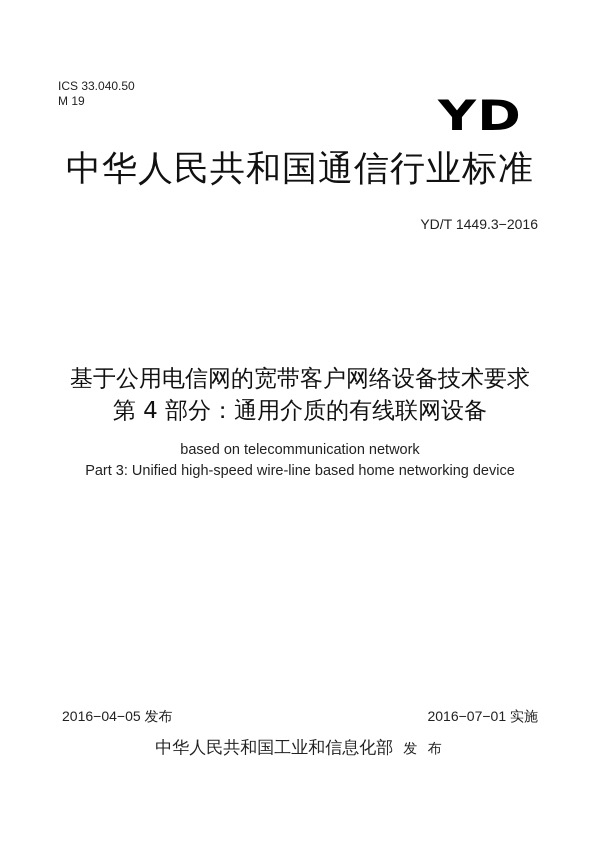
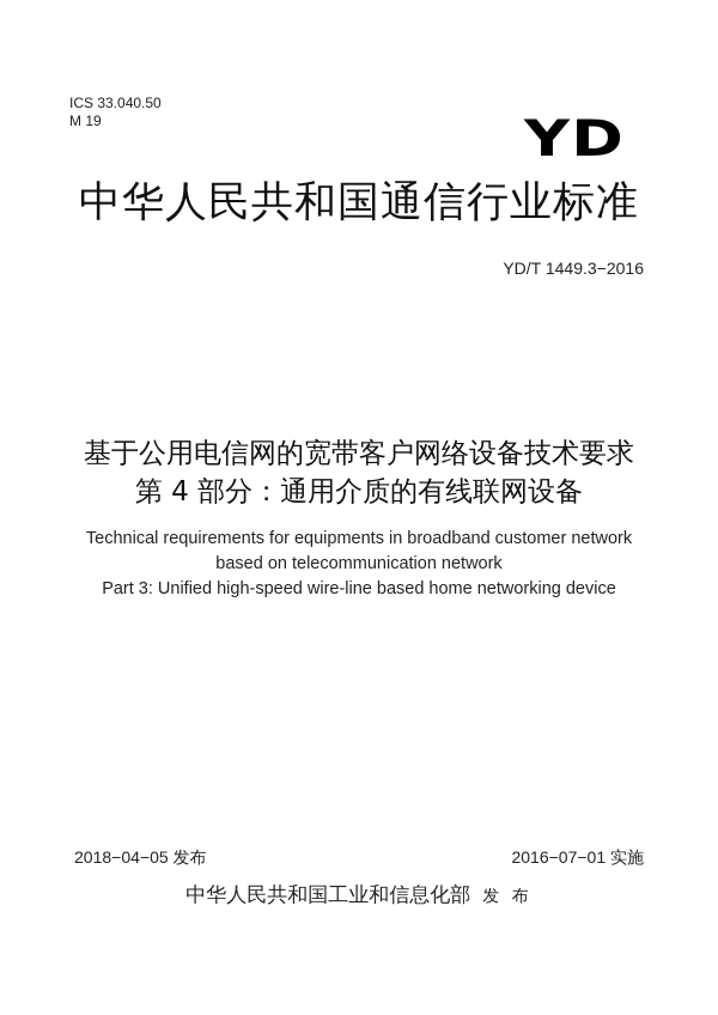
  ICS 33.040.50
  M 19
  YD
  中华人民共和国通信行业标准
  YD/T 1449.3−2016
  基于公用电信网的宽带客户网络设备技术要求
  第 4 部分：通用介质的有线联网设备
+ Technical requirements for equipments in broadband customer network
  based on telecommunication network
  Part 3: Unified high-speed wire-line based home networking device
- 2016−04−05 发布
+ 2018−04−05 发布
  2016−07−01 实施
  中华人民共和国工业和信息化部 发 布
